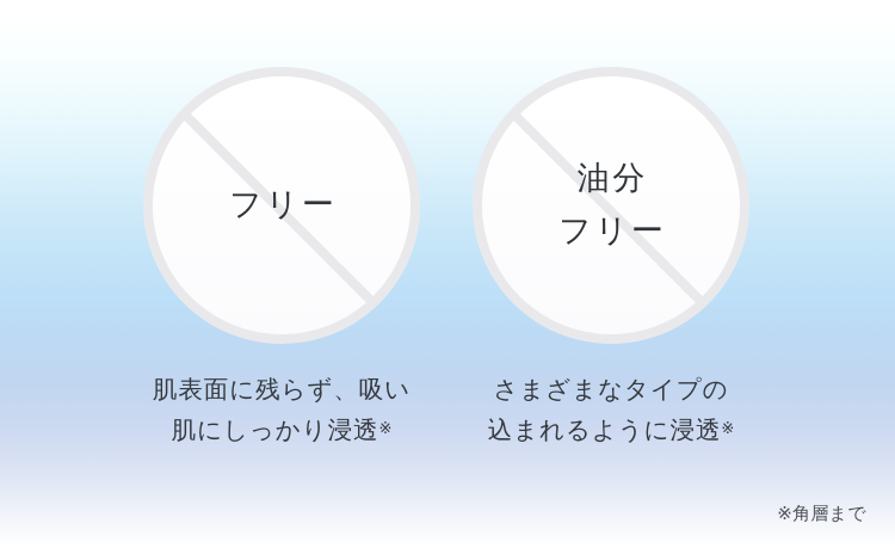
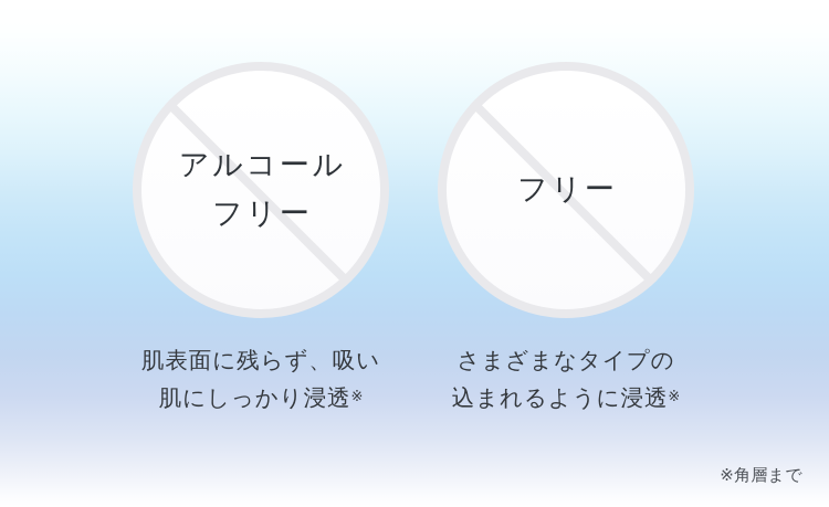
+ アルコール
  フリー
- 油分
  フリー
  肌表面に残らず、吸い
  肌にしっかり浸透※
  さまざまなタイプの
  込まれるように浸透※
  ※角層まで
